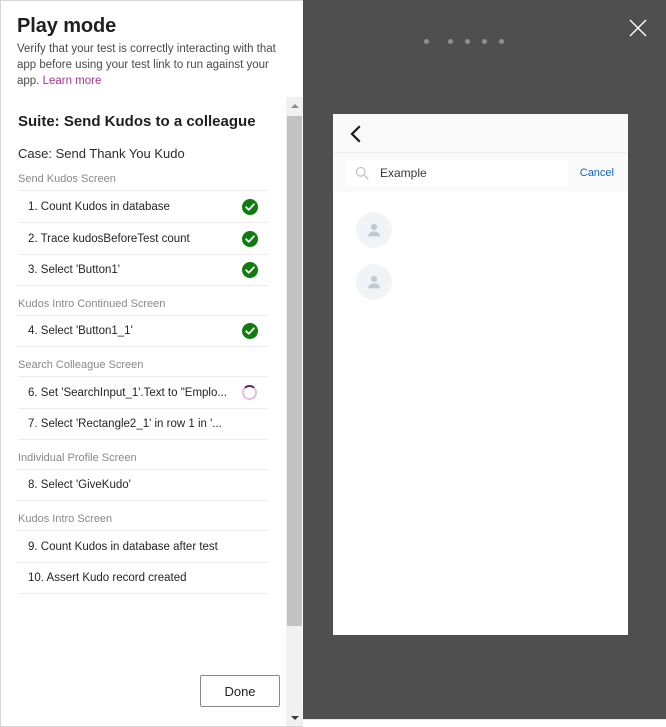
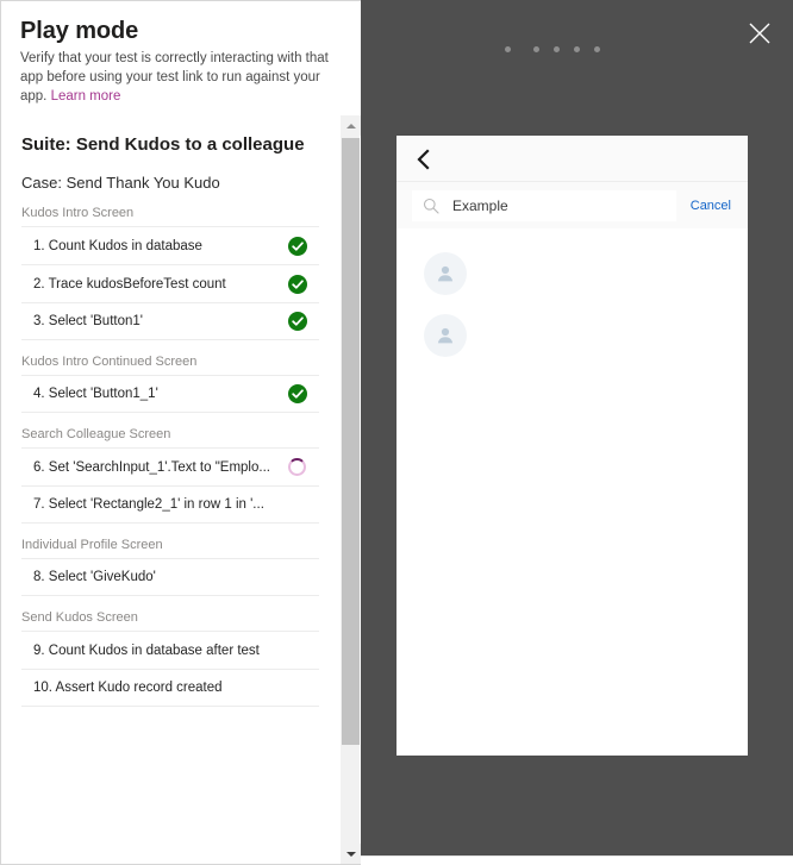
  Play mode
  Verify that your test is correctly interacting with that app before using your test link to run against your app. Learn more
  Suite: Send Kudos to a colleague
  Case: Send Thank You Kudo
- Send Kudos Screen
+ Kudos Intro Screen
  1. Count Kudos in database
  2. Trace kudosBeforeTest count
  3. Select 'Button1'
  Kudos Intro Continued Screen
  4. Select 'Button1_1'
  Search Colleague Screen
  6. Set 'SearchInput_1'.Text to "Emplo...
  7. Select 'Rectangle2_1' in row 1 in '...
  Individual Profile Screen
  8. Select 'GiveKudo'
- Kudos Intro Screen
+ Send Kudos Screen
  9. Count Kudos in database after test
  10. Assert Kudo record created
- Done
  Example
  Cancel
